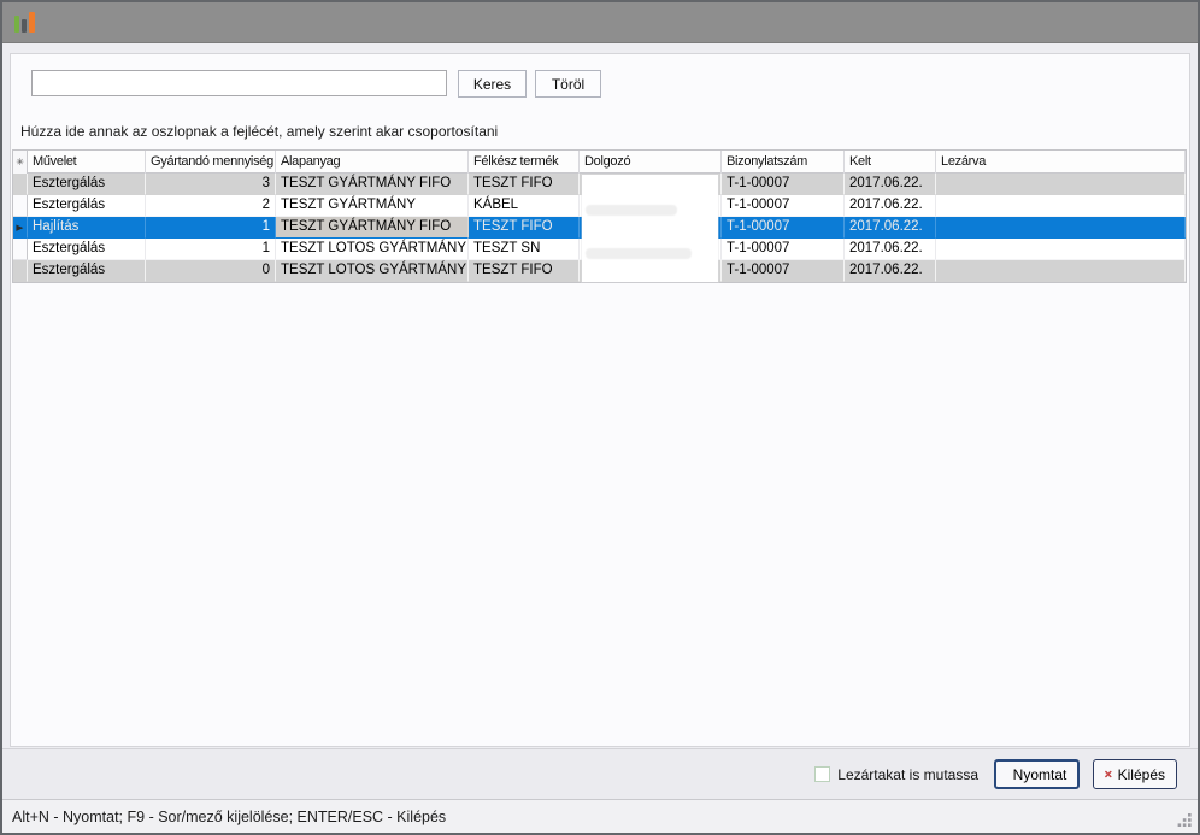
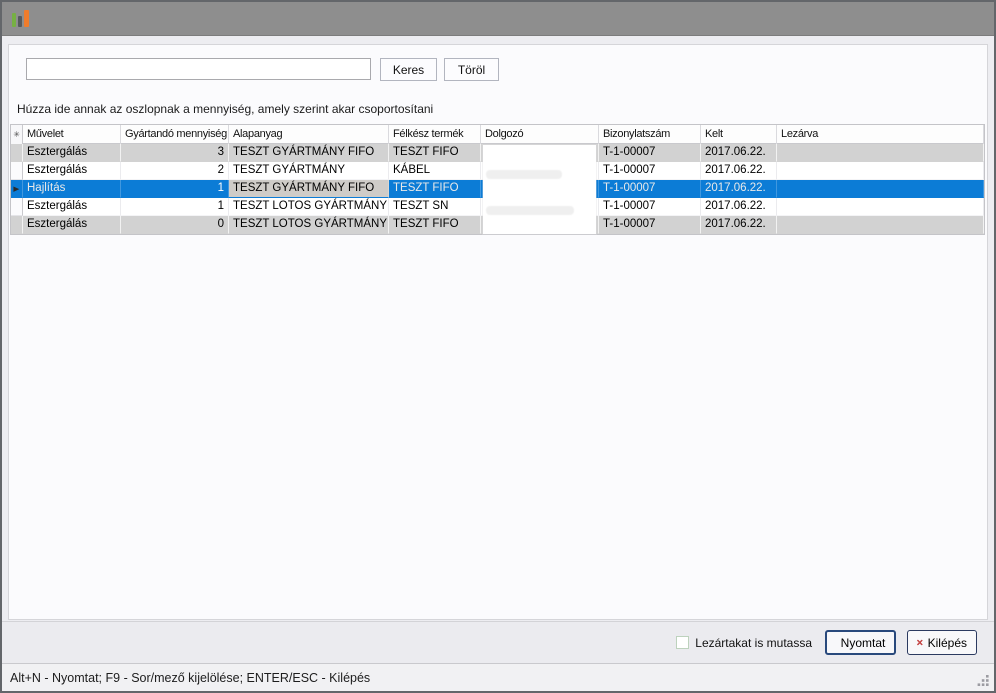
  Keres
  Töröl
- Húzza ide annak az oszlopnak a fejlécét, amely szerint akar csoportosítani
+ Húzza ide annak az oszlopnak a mennyiség, amely szerint akar csoportosítani
  ✳
  Művelet
  Gyártandó mennyiség
  Alapanyag
  Félkész termék
  Dolgozó
  Bizonylatszám
  Kelt
  Lezárva
  Esztergálás
  3
  TESZT GYÁRTMÁNY FIFO
  TESZT FIFO
  T-1-00007
  2017.06.22.
  Esztergálás
  2
  TESZT GYÁRTMÁNY
  KÁBEL
  T-1-00007
  2017.06.22.
  ▶
  Hajlítás
  1
  TESZT GYÁRTMÁNY FIFO
  TESZT FIFO
  T-1-00007
  2017.06.22.
  Esztergálás
  1
  TESZT LOTOS GYÁRTMÁNY
  TESZT SN
  T-1-00007
  2017.06.22.
  Esztergálás
  0
  TESZT LOTOS GYÁRTMÁNY
  TESZT FIFO
  T-1-00007
  2017.06.22.
  Lezártakat is mutassa
  Nyomtat
  Kilépés
  Alt+N - Nyomtat; F9 - Sor/mező kijelölése; ENTER/ESC - Kilépés
